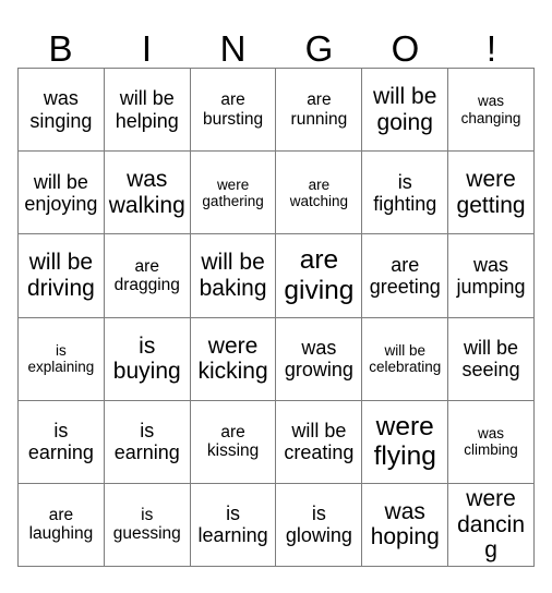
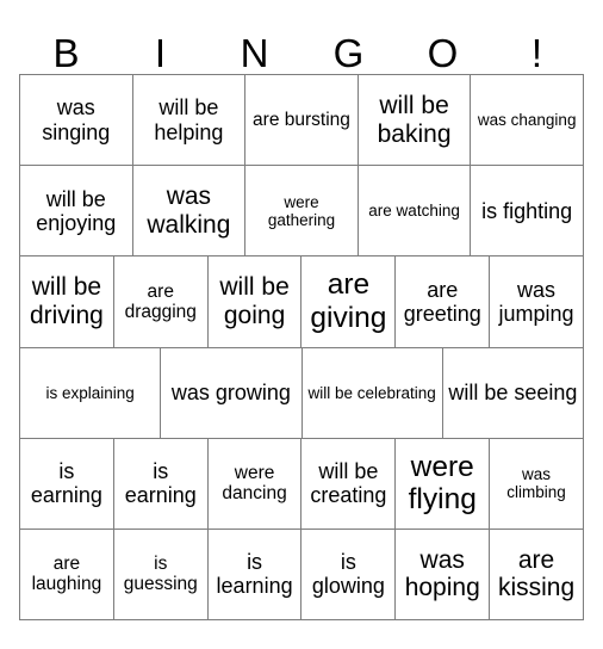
  B
  I
  N
  G
  O
  !
  was singing
  will be helping
  are bursting
- are running
- will be going
+ will be baking
  was changing
  will be enjoying
  was walking
  were gathering
  are watching
  is fighting
- were getting
  will be driving
  are dragging
- will be baking
+ will be going
  are giving
  are greeting
  was jumping
  is explaining
- is buying
- were kicking
  was growing
  will be celebrating
  will be seeing
  is earning
  is earning
- are kissing
+ were dancing
  will be creating
  were flying
  was climbing
  are laughing
  is guessing
  is learning
  is glowing
  was hoping
- were dancing
+ are kissing
